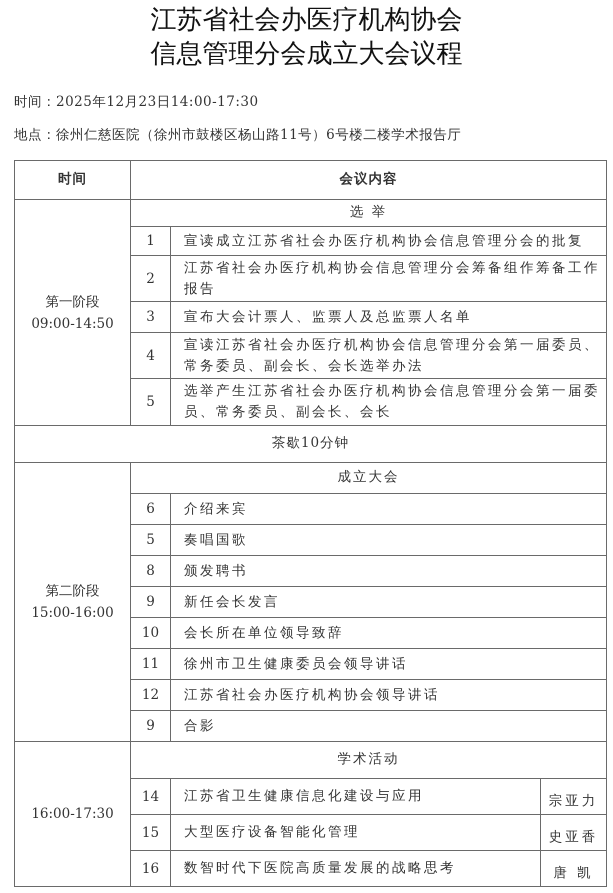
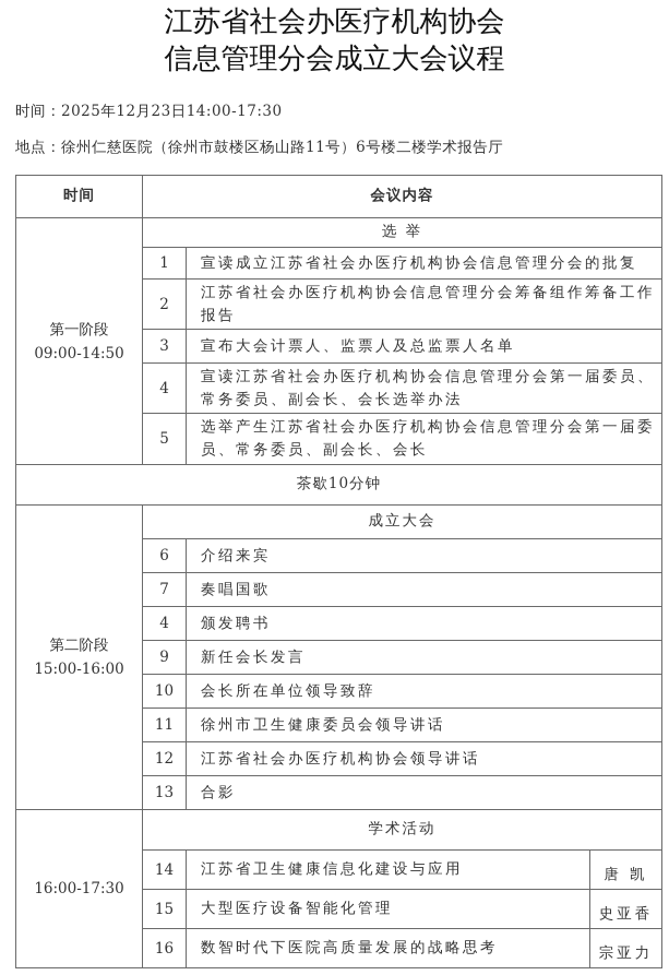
  江苏省社会办医疗机构协会
  信息管理分会成立大会议程
  时间：2025年12月23日14:00-17:30
  地点：徐州仁慈医院（徐州市鼓楼区杨山路11号）6号楼二楼学术报告厅
  时间	会议内容
  第一阶段 09:00-14:50	选 举
  1	宣读成立江苏省社会办医疗机构协会信息管理分会的批复
  2	江苏省社会办医疗机构协会信息管理分会筹备组作筹备工作报告
  3	宣布大会计票人、监票人及总监票人名单
  4	宣读江苏省社会办医疗机构协会信息管理分会第一届委员、常务委员、副会长、会长选举办法
  5	选举产生江苏省社会办医疗机构协会信息管理分会第一届委员、常务委员、副会长、会长
  茶歇10分钟
  第二阶段 15:00-16:00	成立大会
  6	介绍来宾
- 5	奏唱国歌
+ 7	奏唱国歌
- 8	颁发聘书
+ 4	颁发聘书
  9	新任会长发言
  10	会长所在单位领导致辞
  11	徐州市卫生健康委员会领导讲话
  12	江苏省社会办医疗机构协会领导讲话
- 9	合影
+ 13	合影
  16:00-17:30	学术活动
- 14	江苏省卫生健康信息化建设与应用	宗亚力
+ 14	江苏省卫生健康信息化建设与应用	唐 凯
  15	大型医疗设备智能化管理	史亚香
- 16	数智时代下医院高质量发展的战略思考	唐 凯
+ 16	数智时代下医院高质量发展的战略思考	宗亚力
